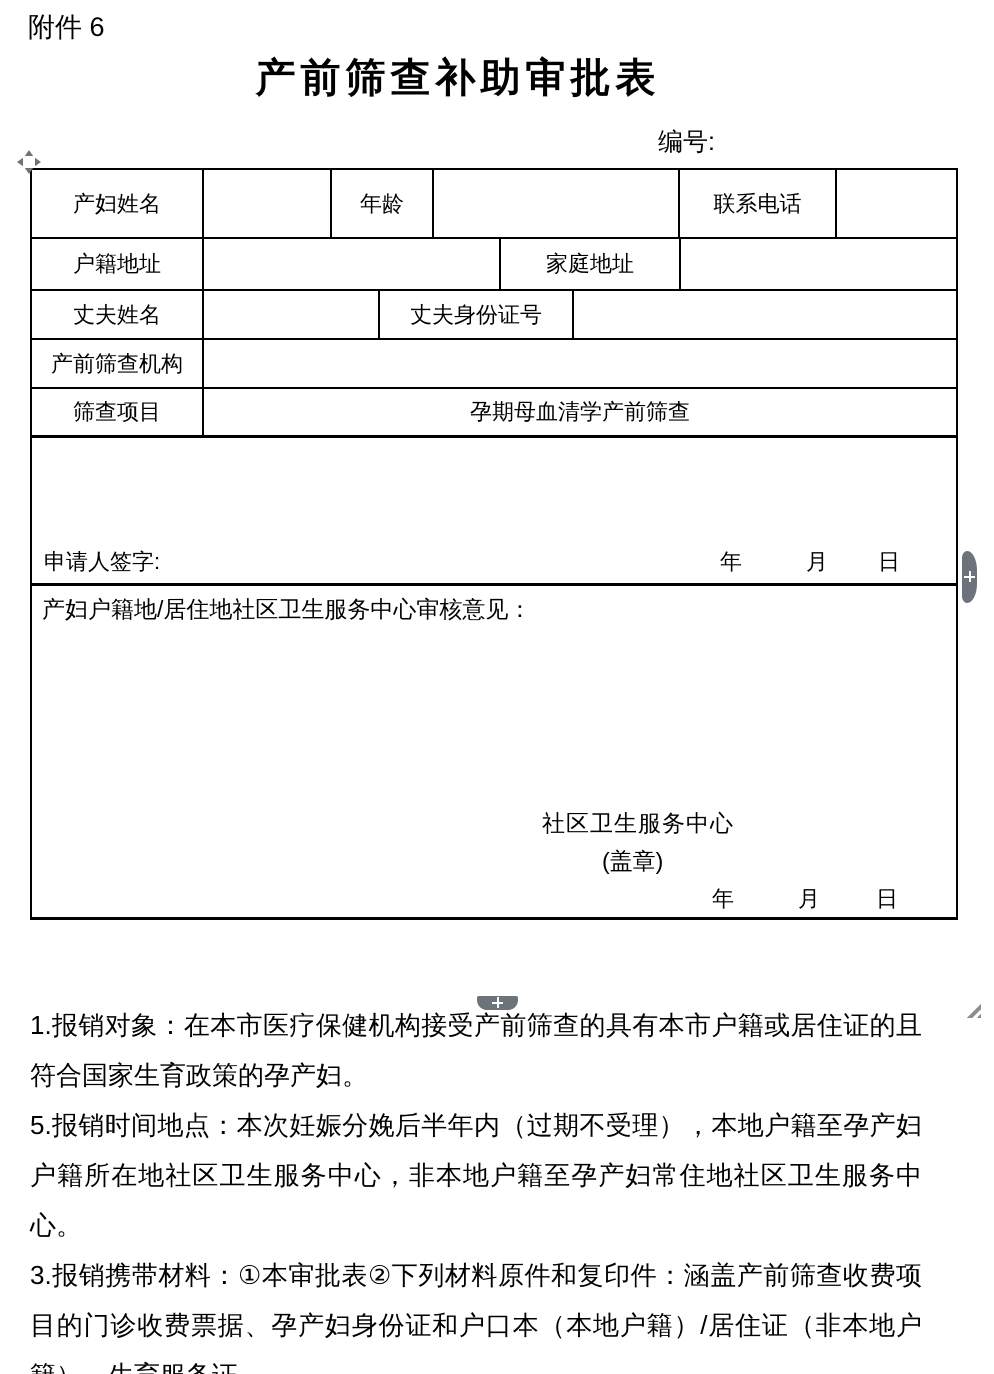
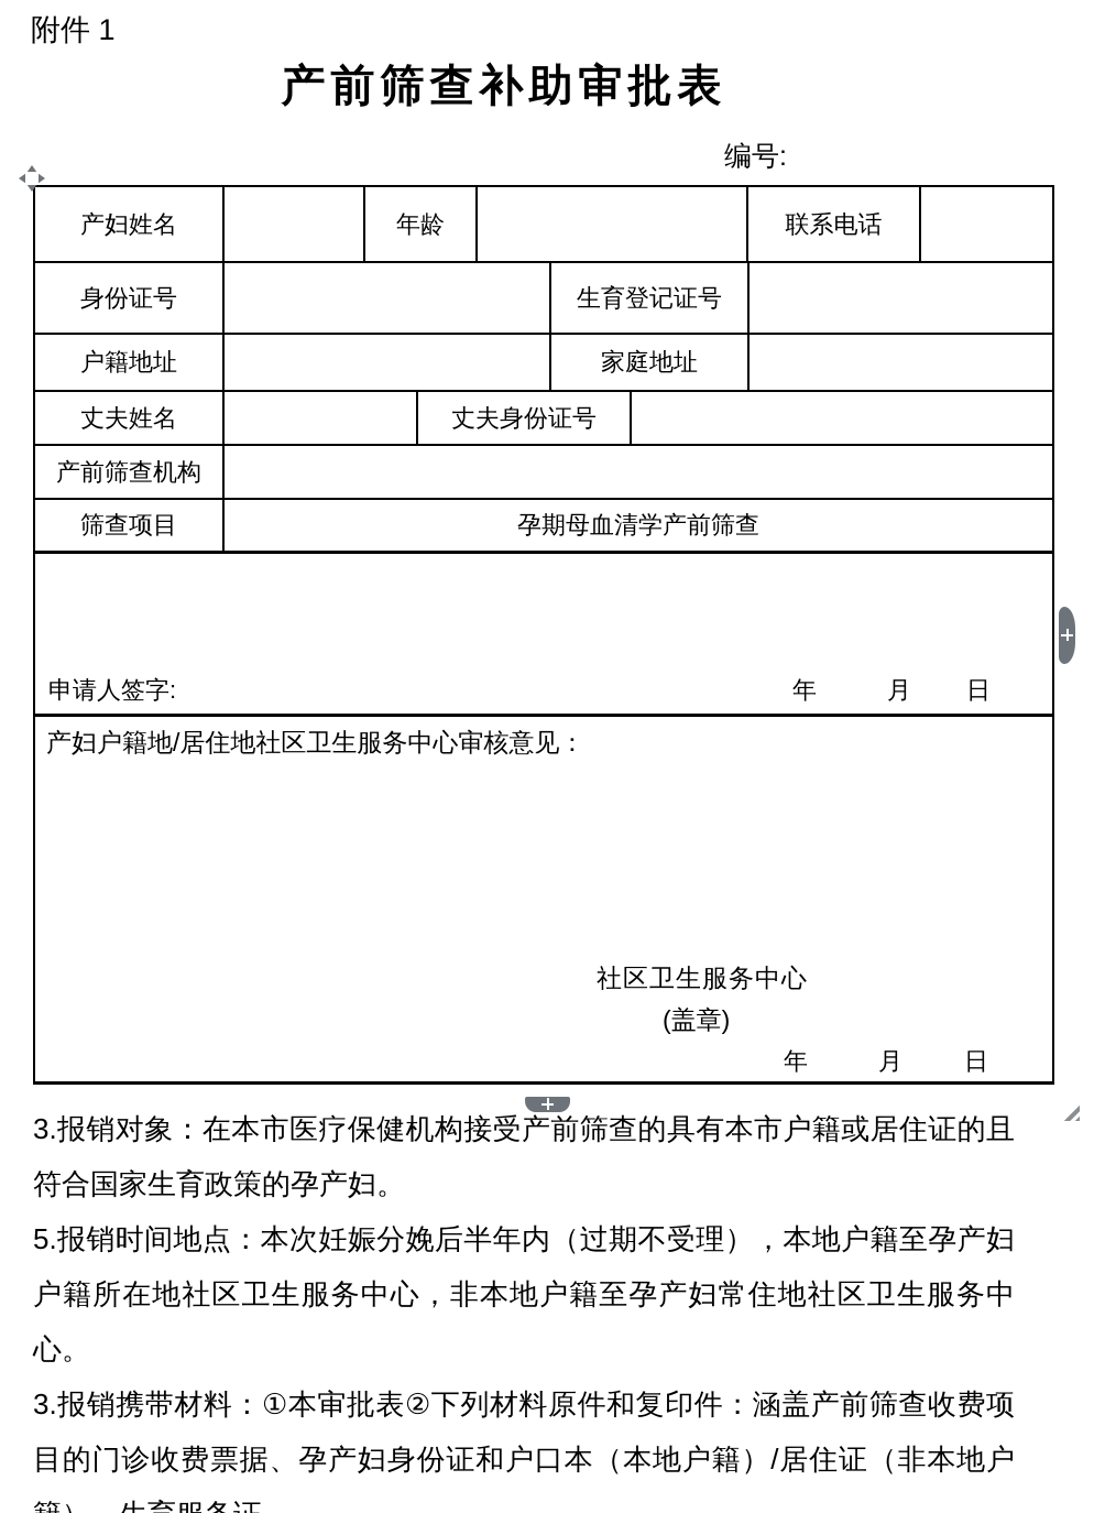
- 附件 6
+ 附件 1
  产前筛查补助审批表
  编号:
  产妇姓名
  年龄
  联系电话
+ 身份证号
+ 生育登记证号
  户籍地址
  家庭地址
  丈夫姓名
  丈夫身份证号
  产前筛查机构
  筛查项目
  孕期母血清学产前筛查
  申请人签字:
  年
  月
  日
  产妇户籍地/居住地社区卫生服务中心审核意见：
  社区卫生服务中心
  (盖章)
  年
  月
  日
- 1.报销对象：在本市医疗保健机构接受产前筛查的具有本市户籍或居住证的且符合国家生育政策的孕产妇。
+ 3.报销对象：在本市医疗保健机构接受产前筛查的具有本市户籍或居住证的且符合国家生育政策的孕产妇。
  5.报销时间地点：本次妊娠分娩后半年内（过期不受理），本地户籍至孕产妇户籍所在地社区卫生服务中心，非本地户籍至孕产妇常住地社区卫生服务中心。
  3.报销携带材料：①本审批表②下列材料原件和复印件：涵盖产前筛查收费项目的门诊收费票据、孕产妇身份证和户口本（本地户籍）/居住证（非本地户
